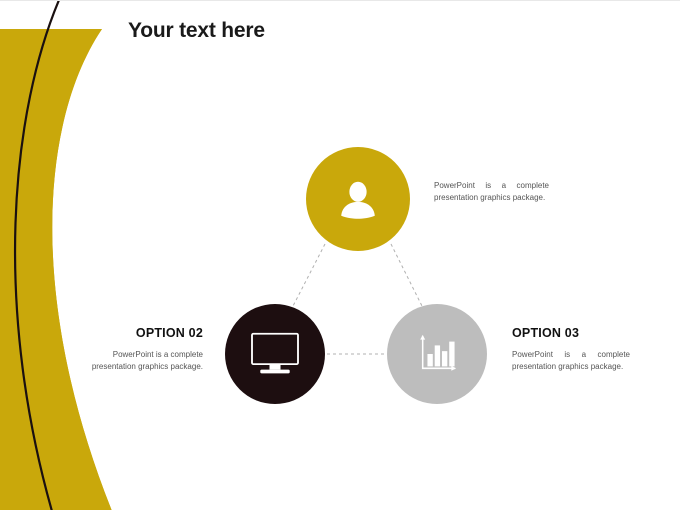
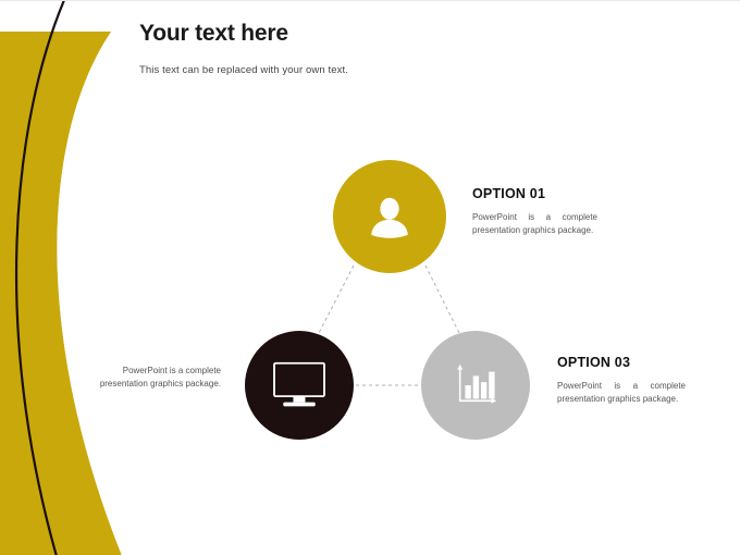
  Your text here
+ This text can be replaced with your own text.
+ OPTION 01
  PowerPoint is a complete presentation graphics package.
- OPTION 02
  PowerPoint is a complete presentation graphics package.
  OPTION 03
  PowerPoint is a complete presentation graphics package.
